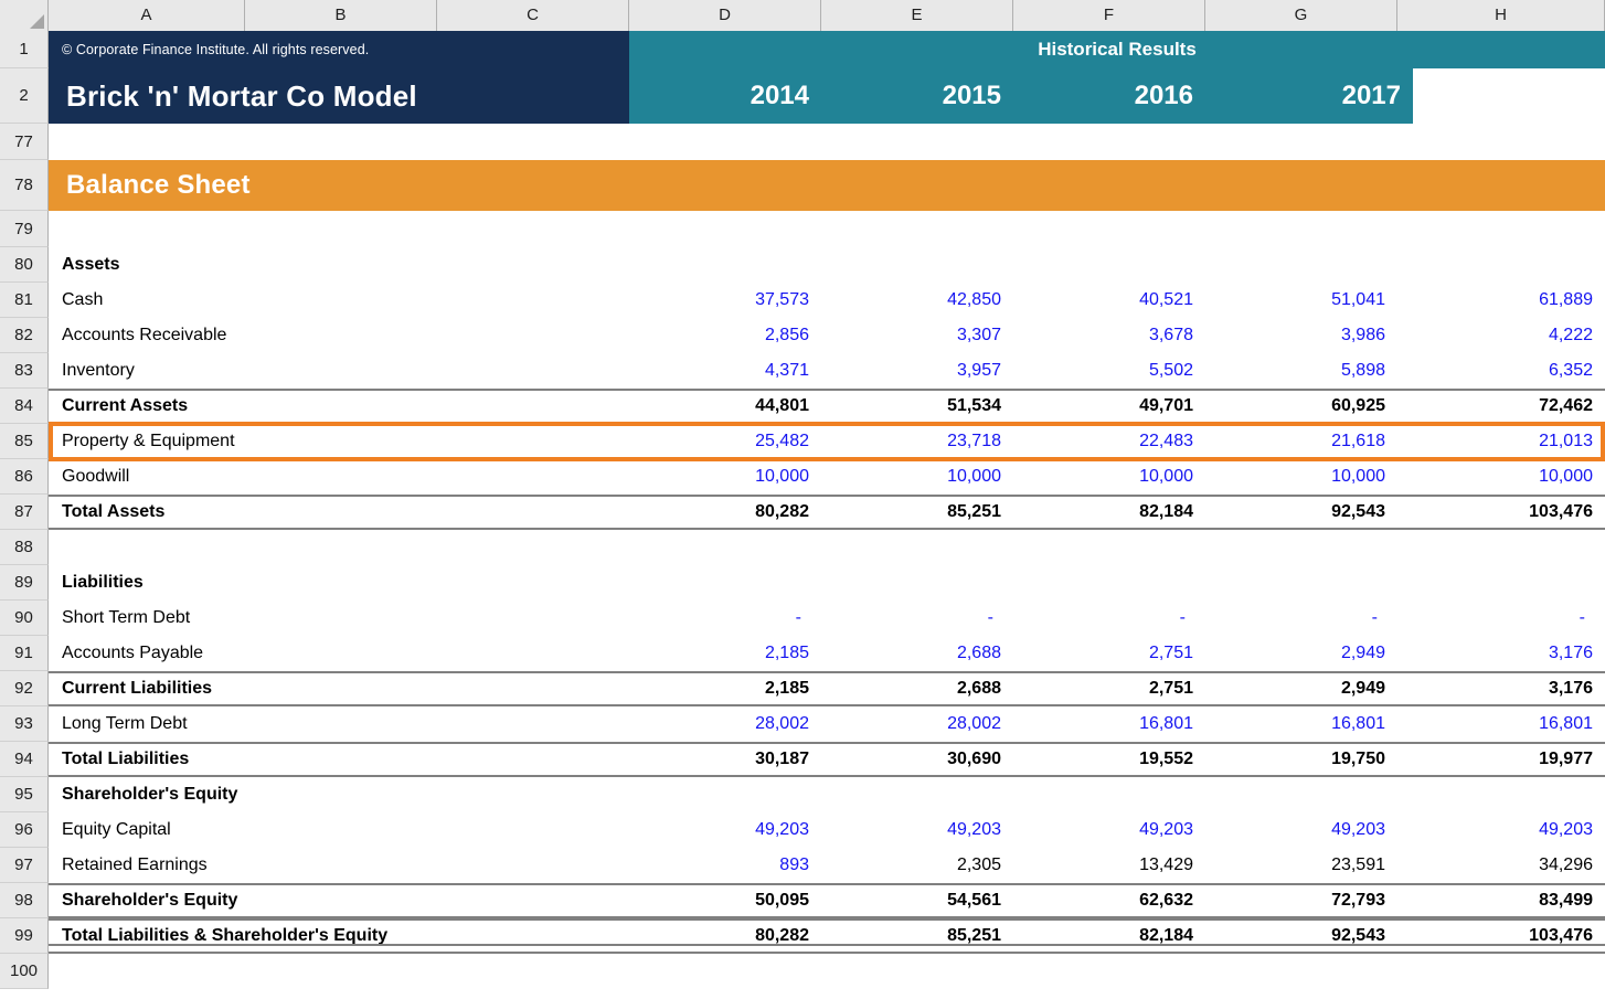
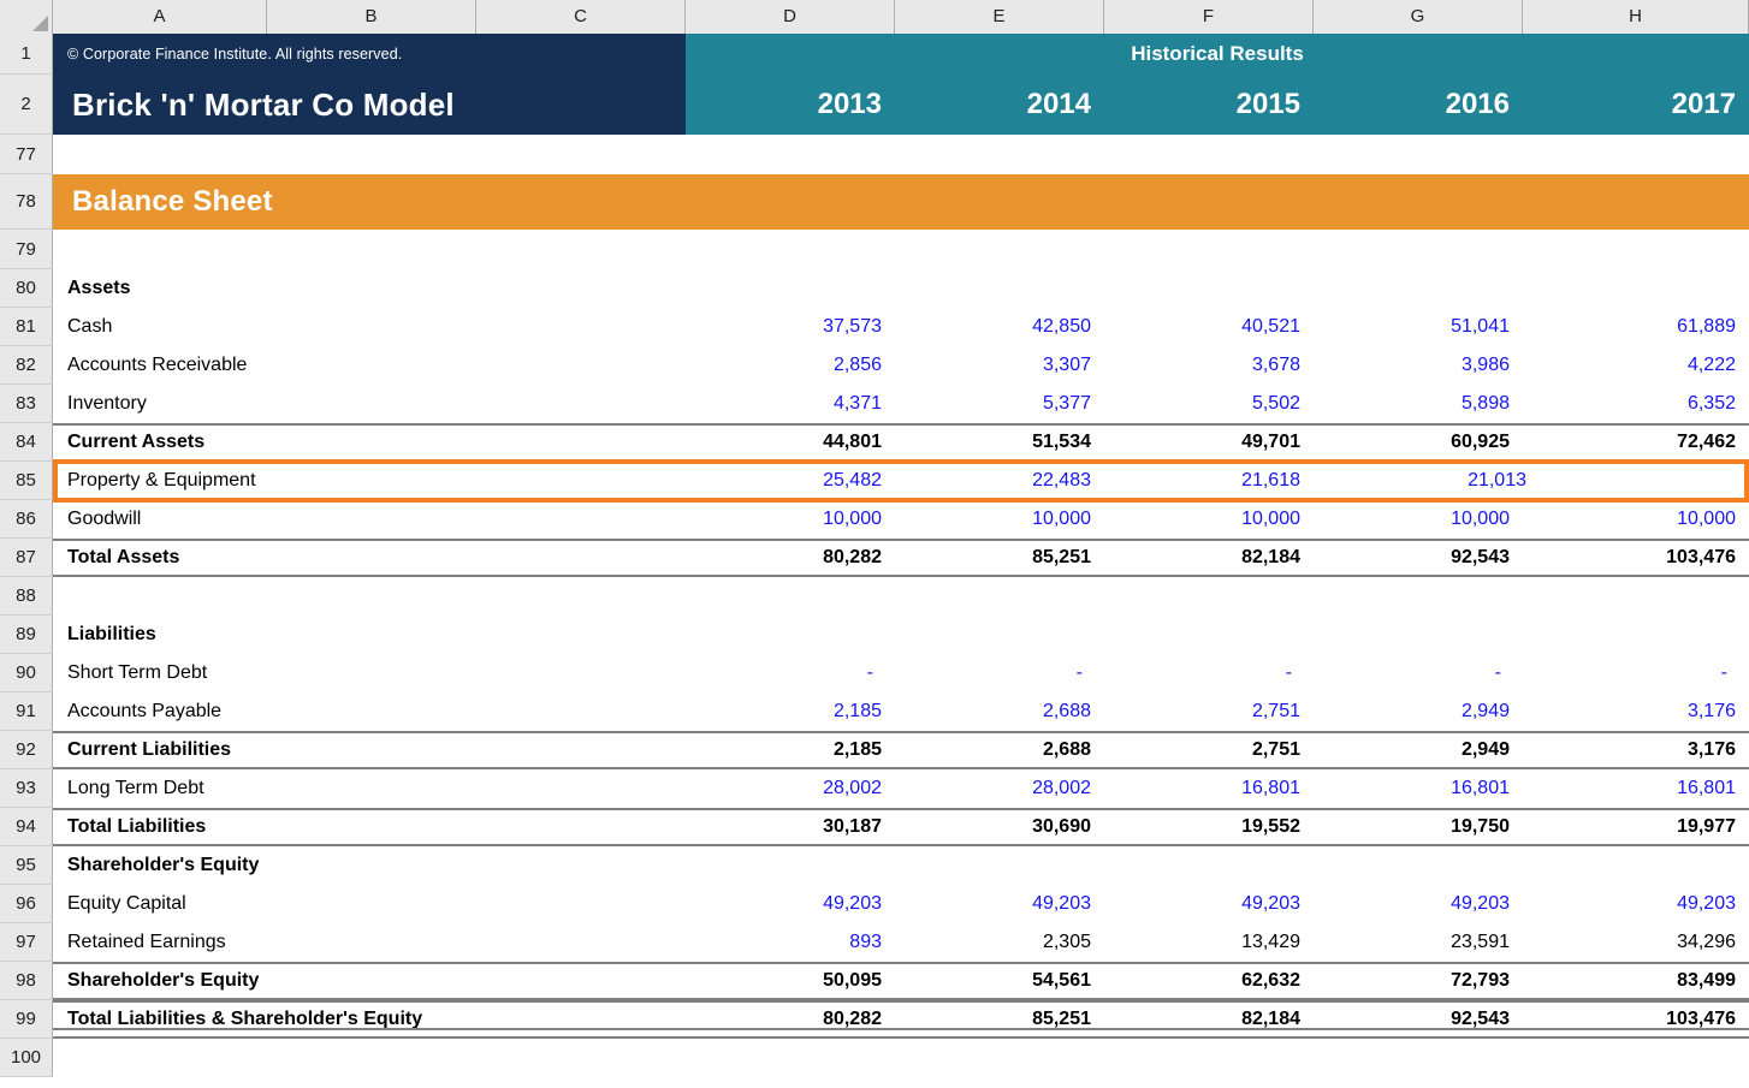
  A
  B
  C
  D
  E
  F
  G
  H
  1
  © Corporate Finance Institute. All rights reserved.
  Historical Results
  2
  Brick 'n' Mortar Co Model
+ 2013
  2014
  2015
  2016
  2017
  77
  78
  Balance Sheet
  79
  80
  Assets
  81
  Cash
  37,573
  42,850
  40,521
  51,041
  61,889
  82
  Accounts Receivable
  2,856
  3,307
  3,678
  3,986
  4,222
  83
  Inventory
  4,371
- 3,957
+ 5,377
  5,502
  5,898
  6,352
  84
  Current Assets
  44,801
  51,534
  49,701
  60,925
  72,462
  85
  Property & Equipment
  25,482
- 23,718
  22,483
  21,618
  21,013
  86
  Goodwill
  10,000
  10,000
  10,000
  10,000
  10,000
  87
  Total Assets
  80,282
  85,251
  82,184
  92,543
  103,476
  88
  89
  Liabilities
  90
  Short Term Debt
  -
  -
  -
  -
  -
  91
  Accounts Payable
  2,185
  2,688
  2,751
  2,949
  3,176
  92
  Current Liabilities
  2,185
  2,688
  2,751
  2,949
  3,176
  93
  Long Term Debt
  28,002
  28,002
  16,801
  16,801
  16,801
  94
  Total Liabilities
  30,187
  30,690
  19,552
  19,750
  19,977
  95
  Shareholder's Equity
  96
  Equity Capital
  49,203
  49,203
  49,203
  49,203
  49,203
  97
  Retained Earnings
  893
  2,305
  13,429
  23,591
  34,296
  98
  Shareholder's Equity
  50,095
  54,561
  62,632
  72,793
  83,499
  99
  Total Liabilities & Shareholder's Equity
  80,282
  85,251
  82,184
  92,543
  103,476
  100
